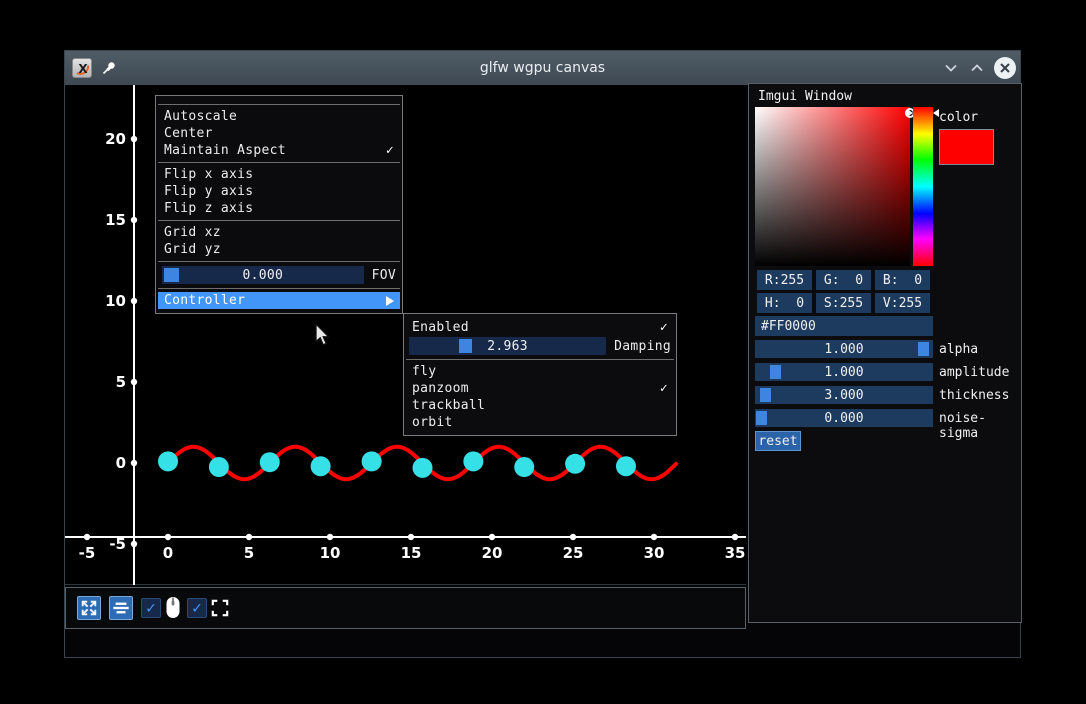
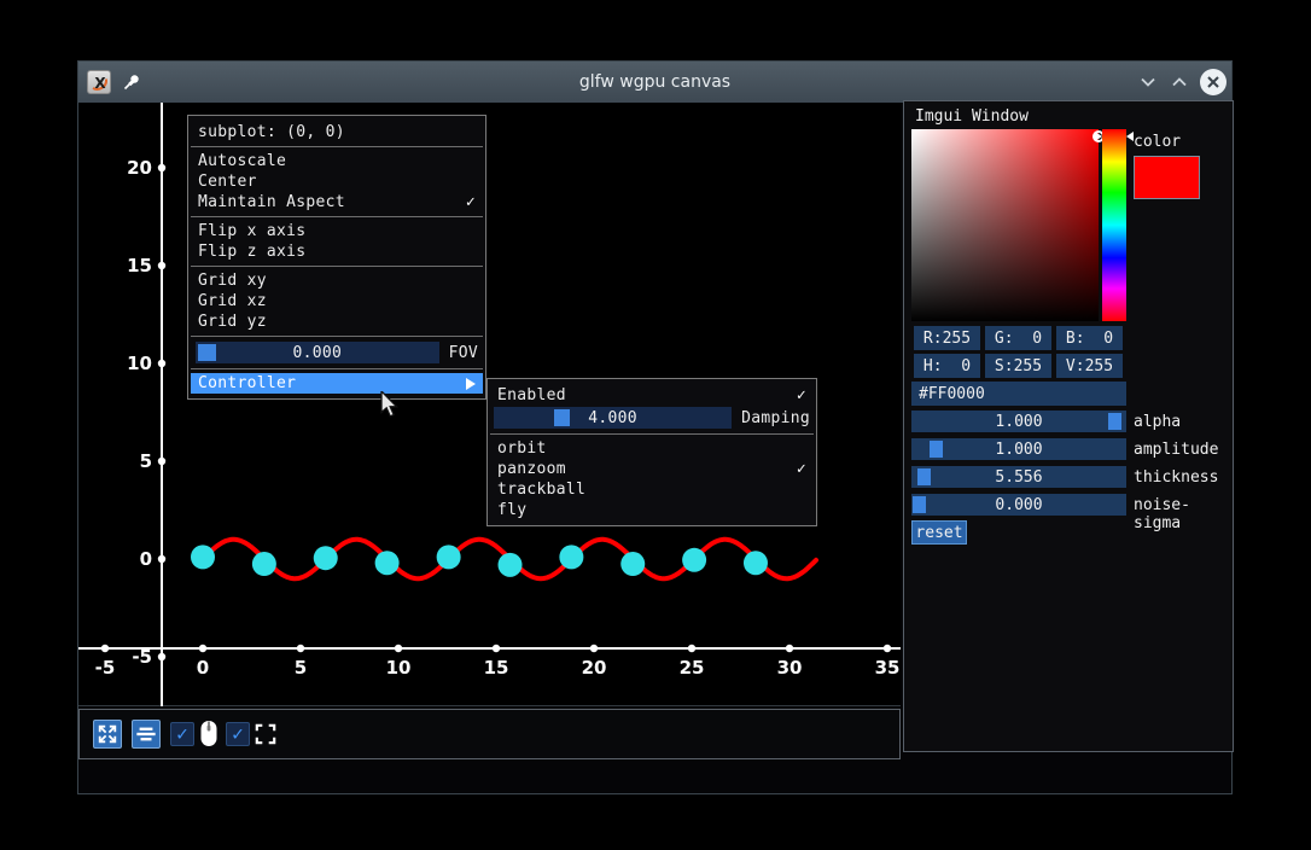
  X
  glfw wgpu canvas
  -5
  0
  5
  10
  15
  20
  25
  30
  35
  20
  15
  10
  5
  0
  -5
  ✓
  ✓
  Imgui Window
  color
  R:255
  G: 0
  B: 0
  H: 0
  S:255
  V:255
  #FF0000
  1.000
  alpha
  1.000
  amplitude
- 3.000
+ 5.556
  thickness
  0.000
  noise-sigma
  reset
+ subplot: (0, 0)
  Autoscale
  Center
  Maintain Aspect
  ✓
  Flip x axis
- Flip y axis
  Flip z axis
+ Grid xy
  Grid xz
  Grid yz
  0.000
  FOV
  Controller
  Enabled
  ✓
- 2.963
+ 4.000
  Damping
- fly
+ orbit
  panzoom
  ✓
  trackball
- orbit
+ fly
